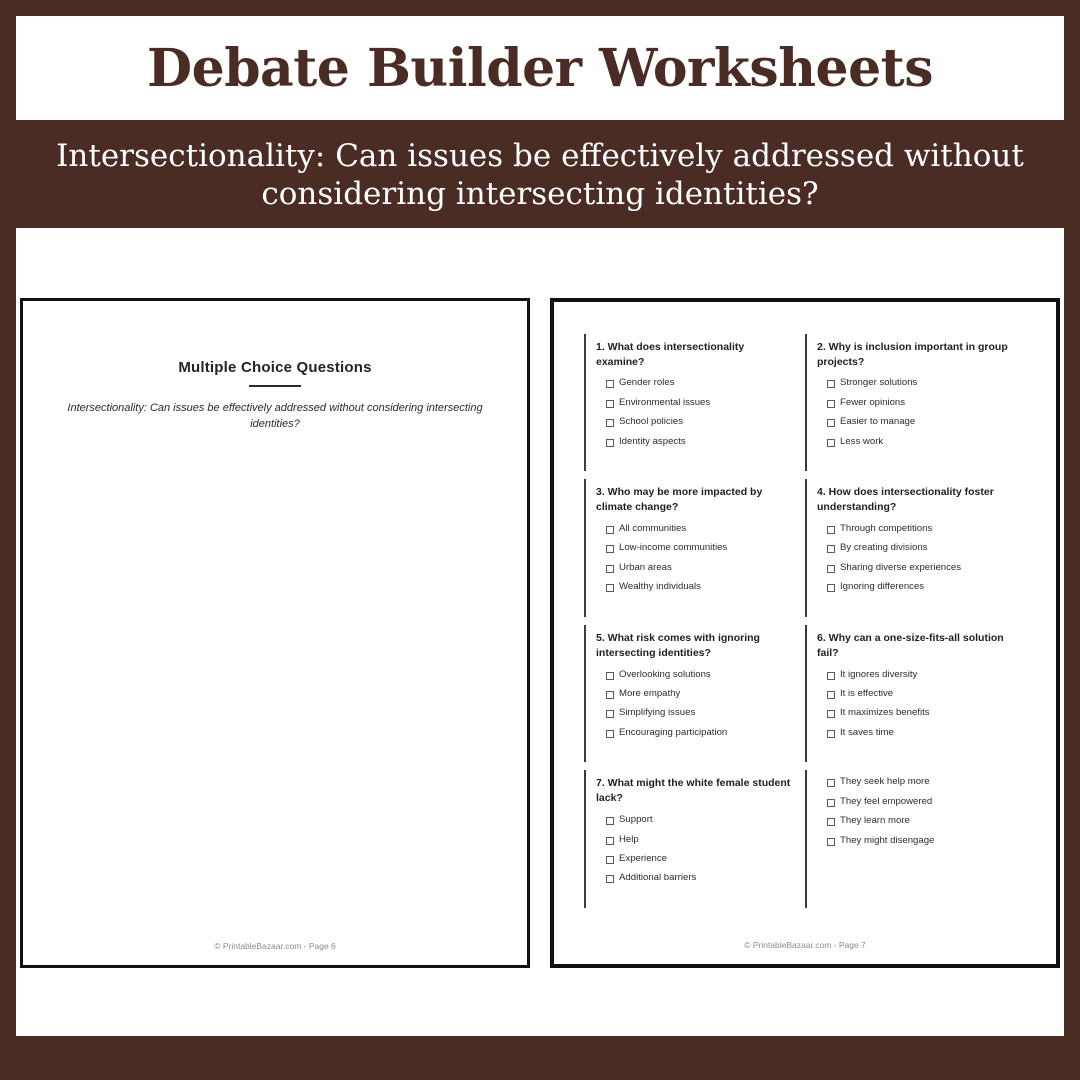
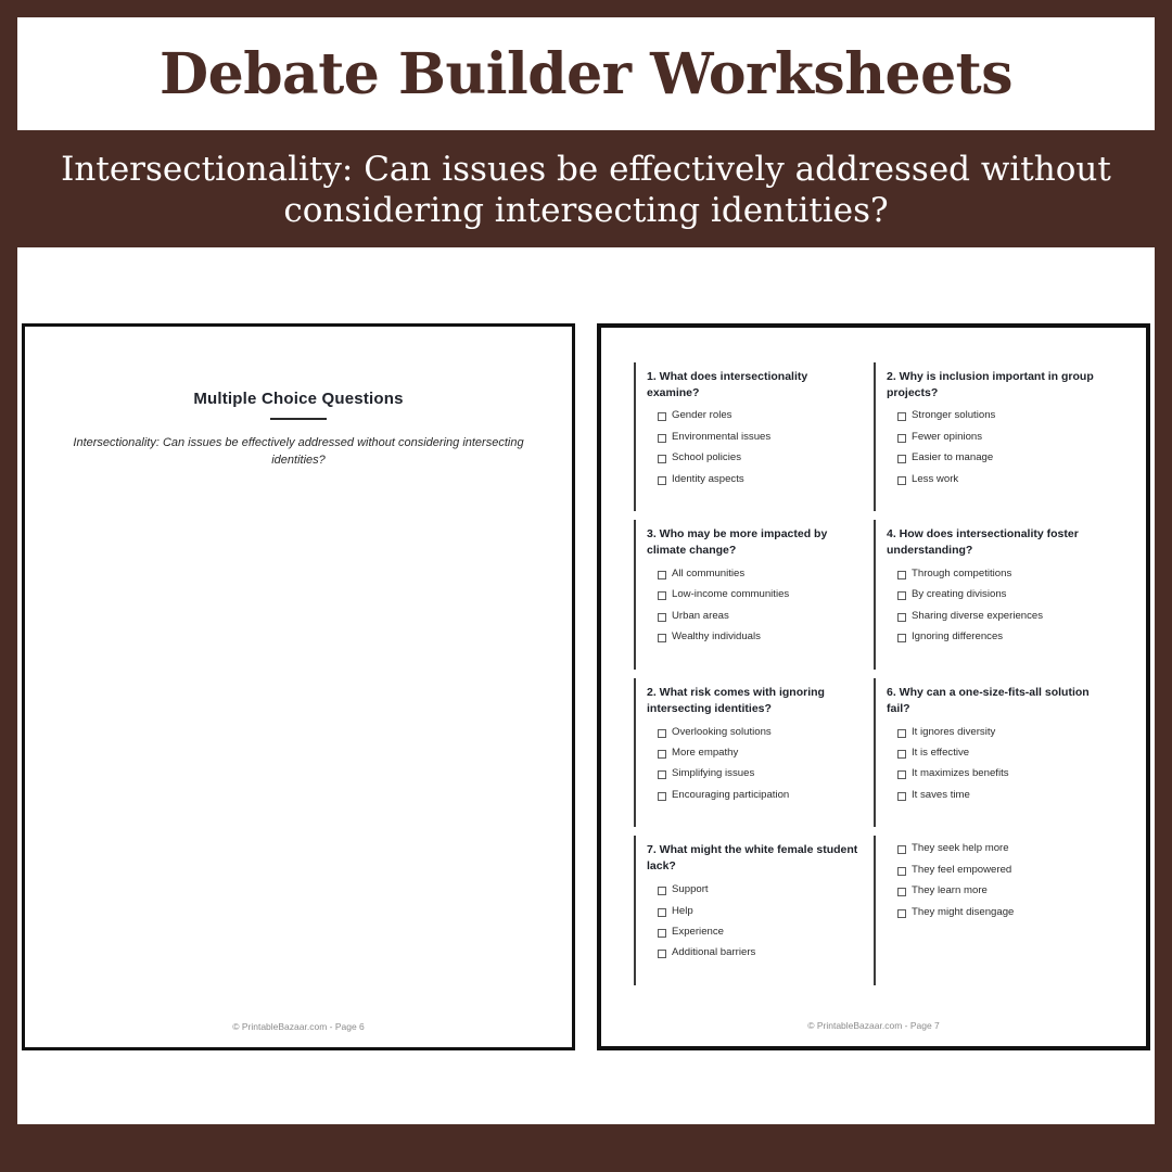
  Debate Builder Worksheets
  Intersectionality: Can issues be effectively addressed without considering intersecting identities?
  Multiple Choice Questions
  Intersectionality: Can issues be effectively addressed without considering intersecting identities?
  © PrintableBazaar.com - Page 6
  1. What does intersectionality examine?
  Gender roles
  Environmental issues
  School policies
  Identity aspects
  2. Why is inclusion important in group projects?
  Stronger solutions
  Fewer opinions
  Easier to manage
  Less work
  3. Who may be more impacted by climate change?
  All communities
  Low-income communities
  Urban areas
  Wealthy individuals
  4. How does intersectionality foster understanding?
  Through competitions
  By creating divisions
  Sharing diverse experiences
  Ignoring differences
- 5. What risk comes with ignoring intersecting identities?
+ 2. What risk comes with ignoring intersecting identities?
  Overlooking solutions
  More empathy
  Simplifying issues
  Encouraging participation
  6. Why can a one-size-fits-all solution fail?
  It ignores diversity
  It is effective
  It maximizes benefits
  It saves time
  7. What might the white female student lack?
  Support
  Help
  Experience
  Additional barriers
  They seek help more
  They feel empowered
  They learn more
  They might disengage
  © PrintableBazaar.com - Page 7
